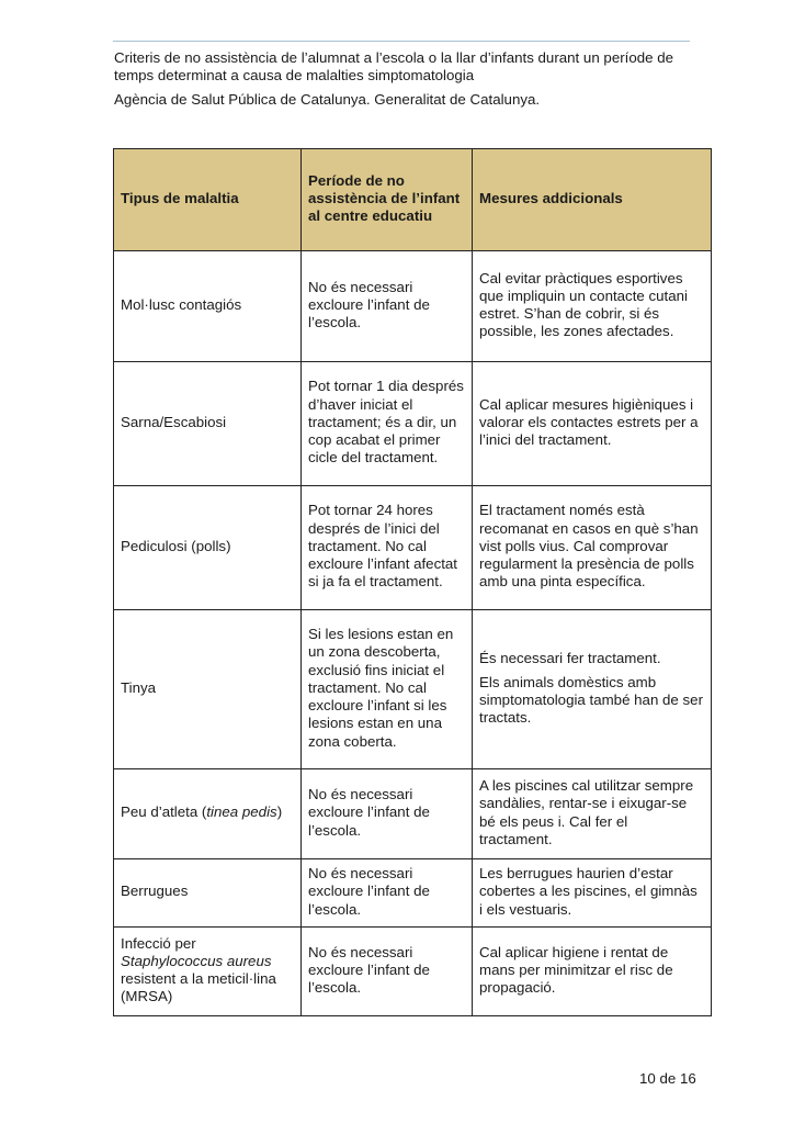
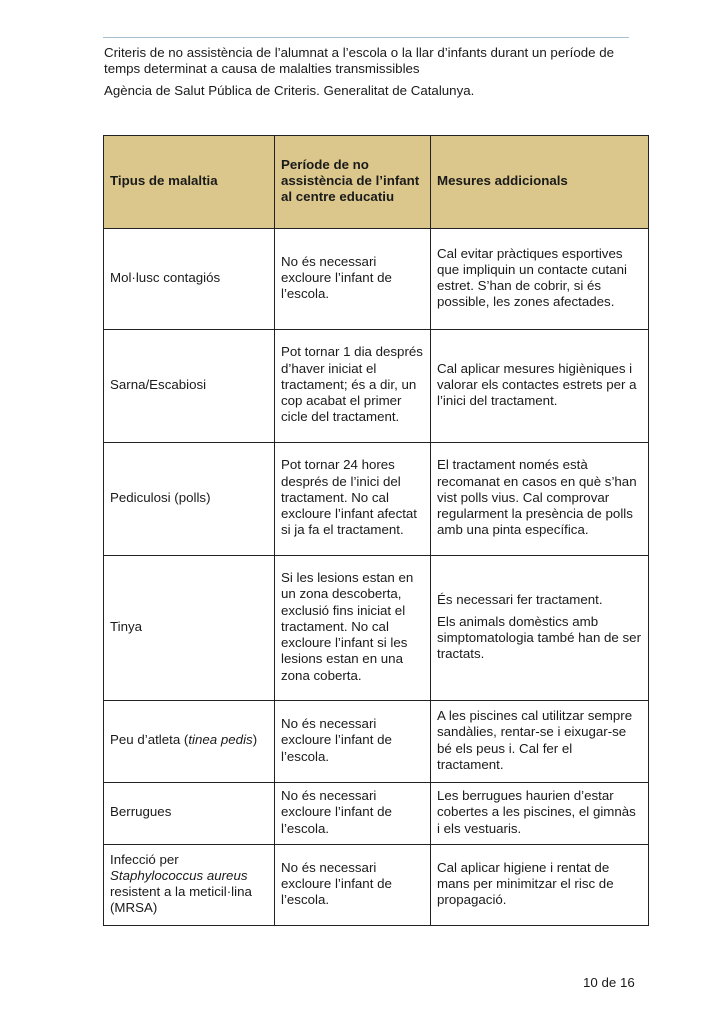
- Criteris de no assistència de l’alumnat a l’escola o la llar d’infants durant un període de temps determinat a causa de malalties simptomatologia
+ Criteris de no assistència de l’alumnat a l’escola o la llar d’infants durant un període de temps determinat a causa de malalties transmissibles
- Agència de Salut Pública de Catalunya. Generalitat de Catalunya.
+ Agència de Salut Pública de Criteris. Generalitat de Catalunya.
  Tipus de malaltia	Període de no assistència de l’infant al centre educatiu	Mesures addicionals
  Mol·lusc contagiós	No és necessari excloure l’infant de l’escola.	Cal evitar pràctiques esportives que impliquin un contacte cutani estret. S’han de cobrir, si és possible, les zones afectades.
  Sarna/Escabiosi	Pot tornar 1 dia després d’haver iniciat el tractament; és a dir, un cop acabat el primer cicle del tractament.	Cal aplicar mesures higièniques i valorar els contactes estrets per a l’inici del tractament.
  Pediculosi (polls)	Pot tornar 24 hores després de l’inici del tractament. No cal excloure l’infant afectat si ja fa el tractament.	El tractament només està recomanat en casos en què s’han vist polls vius. Cal comprovar regularment la presència de polls amb una pinta específica.
  Tinya	Si les lesions estan en un zona descoberta, exclusió fins iniciat el tractament. No cal excloure l’infant si les lesions estan en una zona coberta.	És necessari fer tractament. Els animals domèstics amb simptomatologia també han de ser tractats.
  Peu d’atleta (tinea pedis)	No és necessari excloure l’infant de l’escola.	A les piscines cal utilitzar sempre sandàlies, rentar-se i eixugar-se bé els peus i. Cal fer el tractament.
  Berrugues	No és necessari excloure l’infant de l’escola.	Les berrugues haurien d’estar cobertes a les piscines, el gimnàs i els vestuaris.
  Infecció per Staphylococcus aureus resistent a la meticil·lina (MRSA)	No és necessari excloure l’infant de l’escola.	Cal aplicar higiene i rentat de mans per minimitzar el risc de propagació.
  10 de 16
